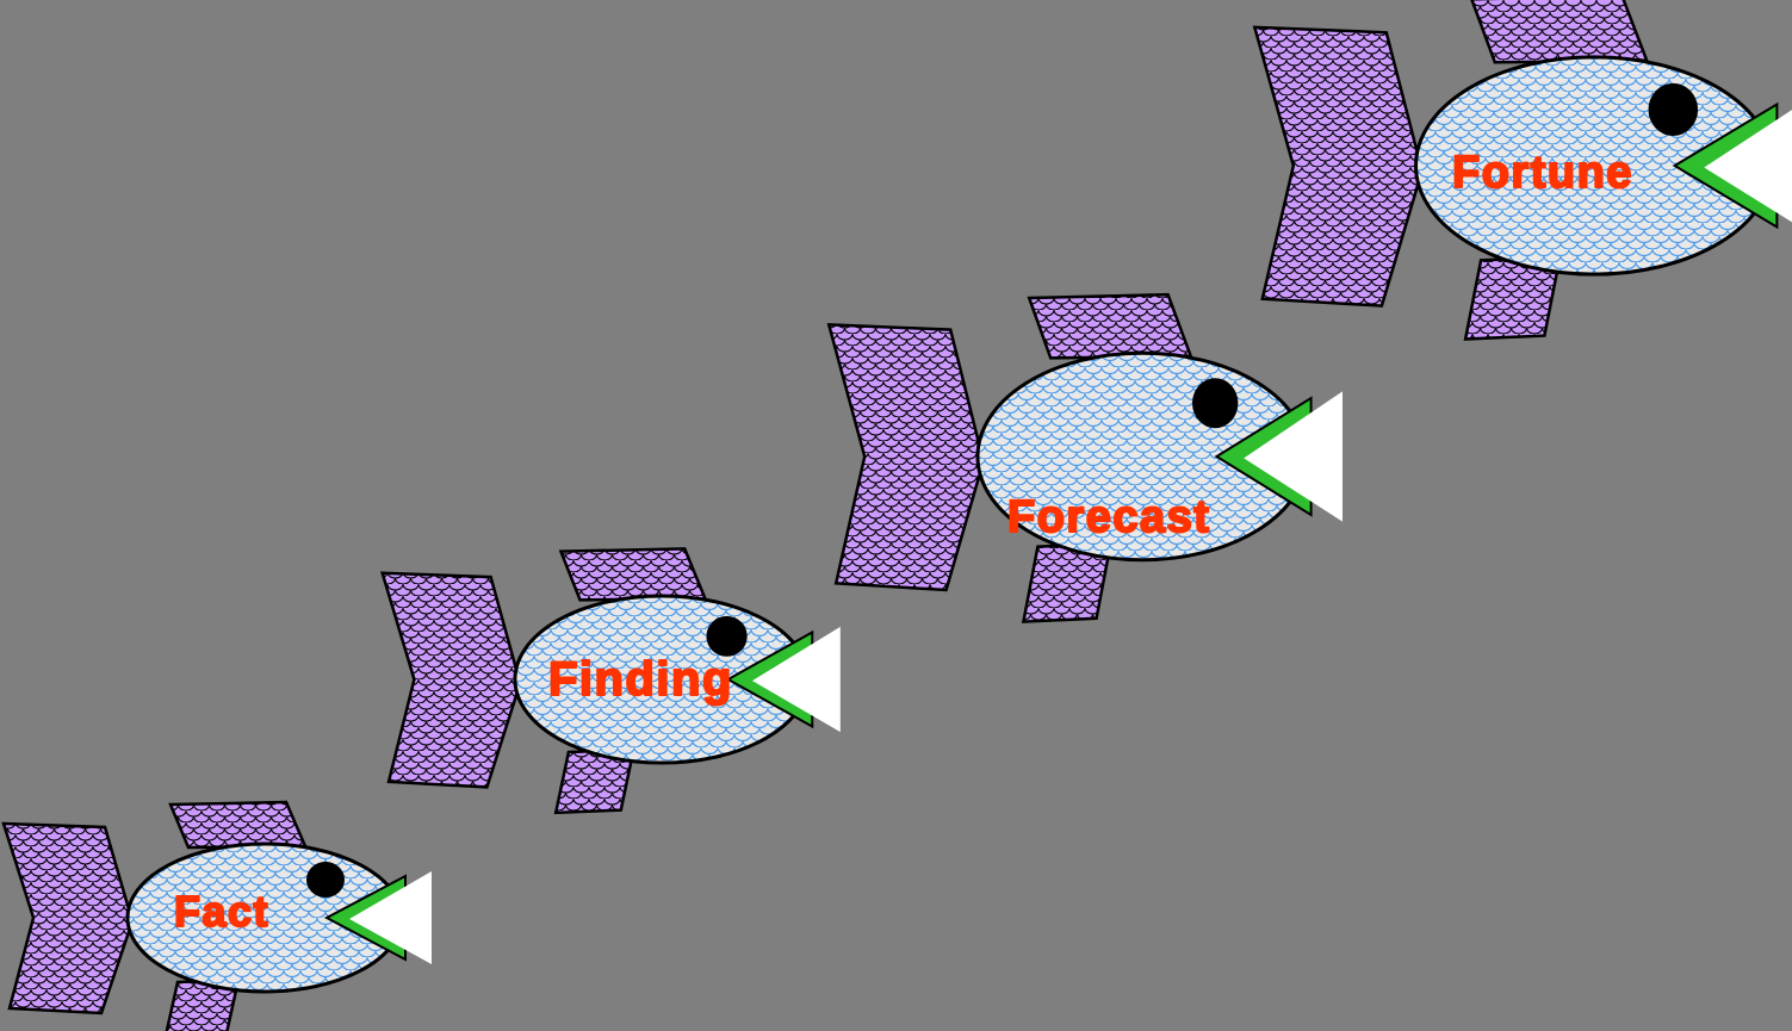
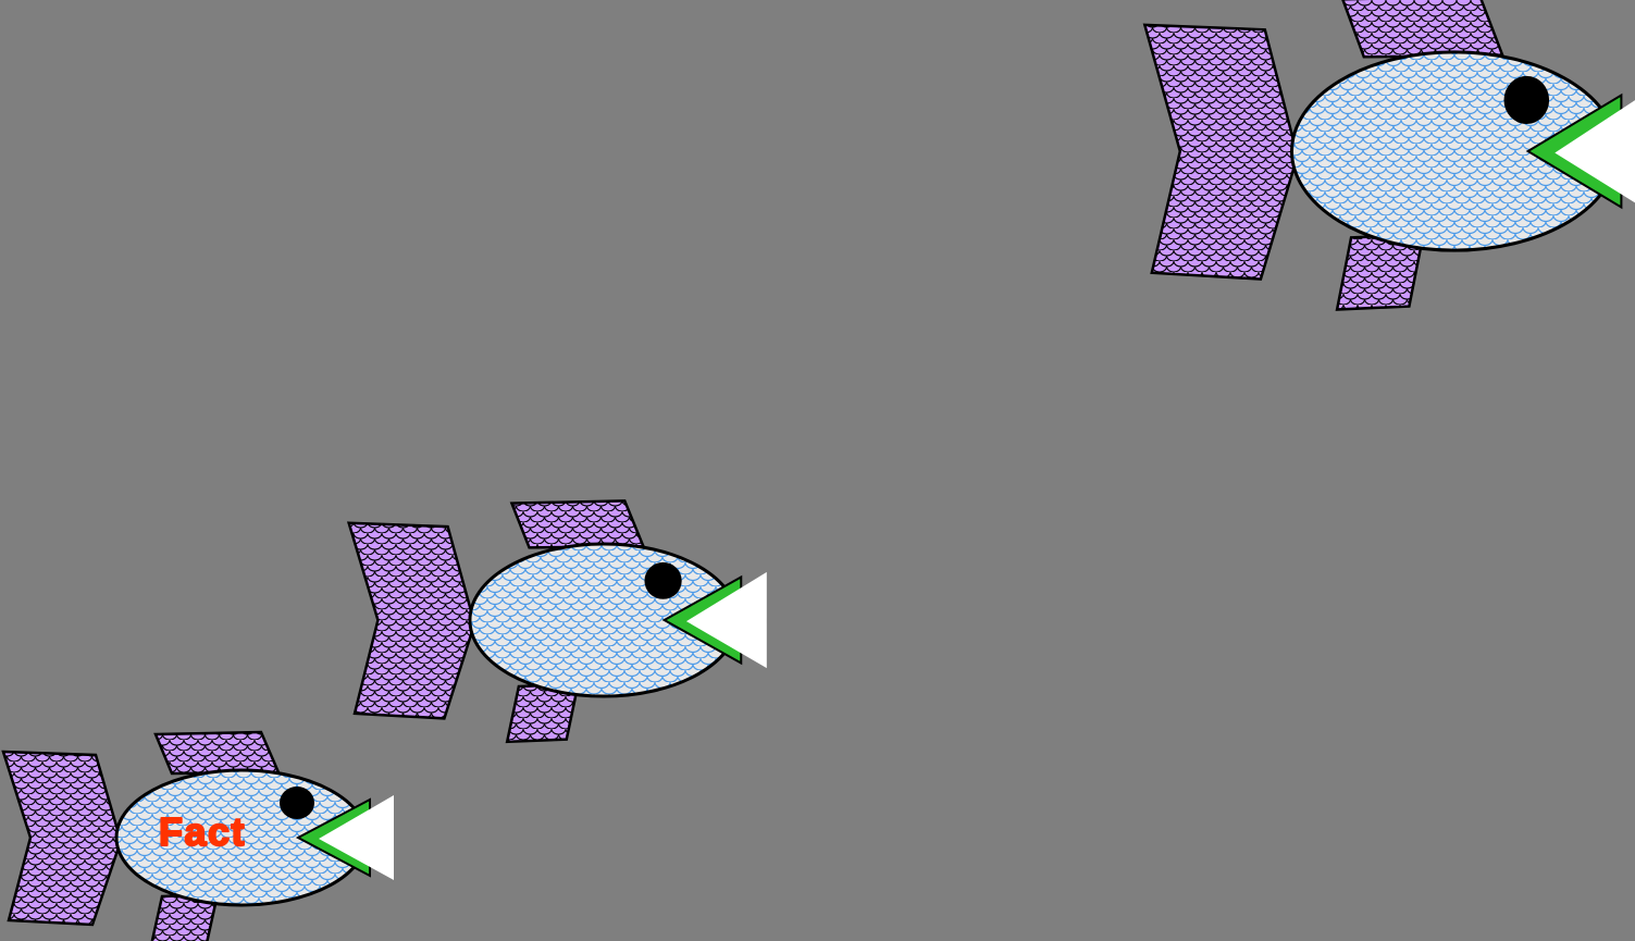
  Fact
- Finding
- Forecast
- Fortune
